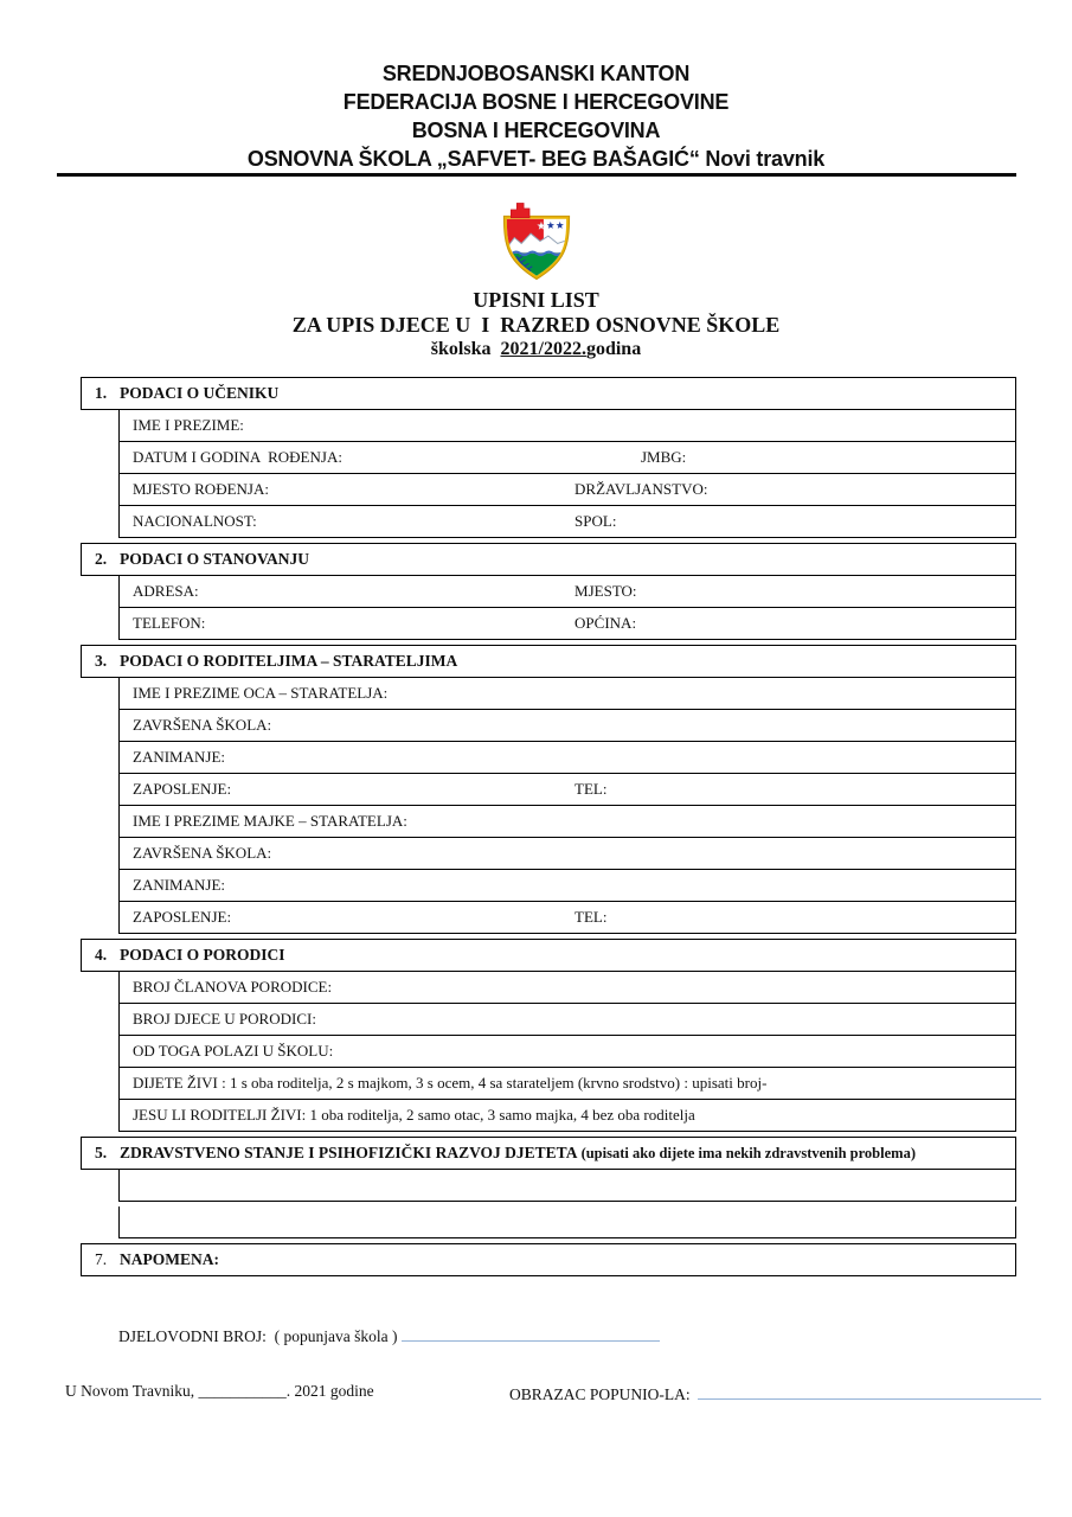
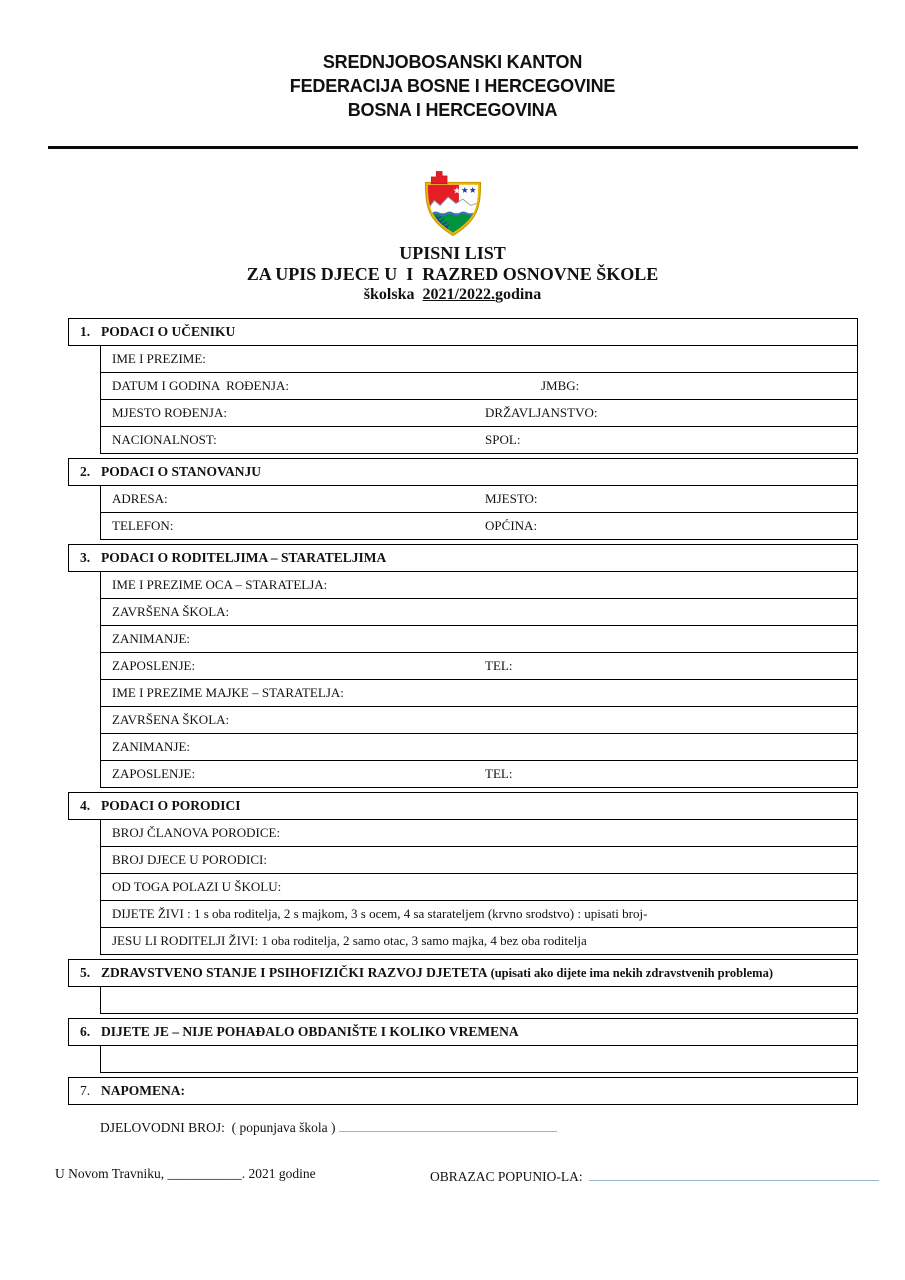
  SREDNJOBOSANSKI KANTON
  FEDERACIJA BOSNE I HERCEGOVINE
  BOSNA I HERCEGOVINA
- OSNOVNA ŠKOLA „SAFVET- BEG BAŠAGIĆ“ Novi travnik
  UPISNI LIST
  ZA UPIS DJECE U I RAZRED OSNOVNE ŠKOLE
  školska 2021/2022.godina
  1.
  PODACI O UČENIKU
  IME I PREZIME:
  DATUM I GODINA ROĐENJA:
  JMBG:
  MJESTO ROĐENJA:
  DRŽAVLJANSTVO:
  NACIONALNOST:
  SPOL:
  2.
  PODACI O STANOVANJU
  ADRESA:
  MJESTO:
  TELEFON:
  OPĆINA:
  3.
  PODACI O RODITELJIMA – STARATELJIMA
  IME I PREZIME OCA – STARATELJA:
  ZAVRŠENA ŠKOLA:
  ZANIMANJE:
  ZAPOSLENJE:
  TEL:
  IME I PREZIME MAJKE – STARATELJA:
  ZAVRŠENA ŠKOLA:
  ZANIMANJE:
  ZAPOSLENJE:
  TEL:
  4.
  PODACI O PORODICI
  BROJ ČLANOVA PORODICE:
  BROJ DJECE U PORODICI:
  OD TOGA POLAZI U ŠKOLU:
  DIJETE ŽIVI : 1 s oba roditelja, 2 s majkom, 3 s ocem, 4 sa starateljem (krvno srodstvo) : upisati broj-
  JESU LI RODITELJI ŽIVI: 1 oba roditelja, 2 samo otac, 3 samo majka, 4 bez oba roditelja
  5.
  ZDRAVSTVENO STANJE I PSIHOFIZIČKI RAZVOJ DJETETA
  (upisati ako dijete ima nekih zdravstvenih problema)
+ 6.
+ DIJETE JE – NIJE POHAĐALO OBDANIŠTE I KOLIKO VREMENA
  7.
  NAPOMENA:
  DJELOVODNI BROJ: ( popunjava škola )
  U Novom Travniku, ___________. 2021 godine
  OBRAZAC POPUNIO-LA:
